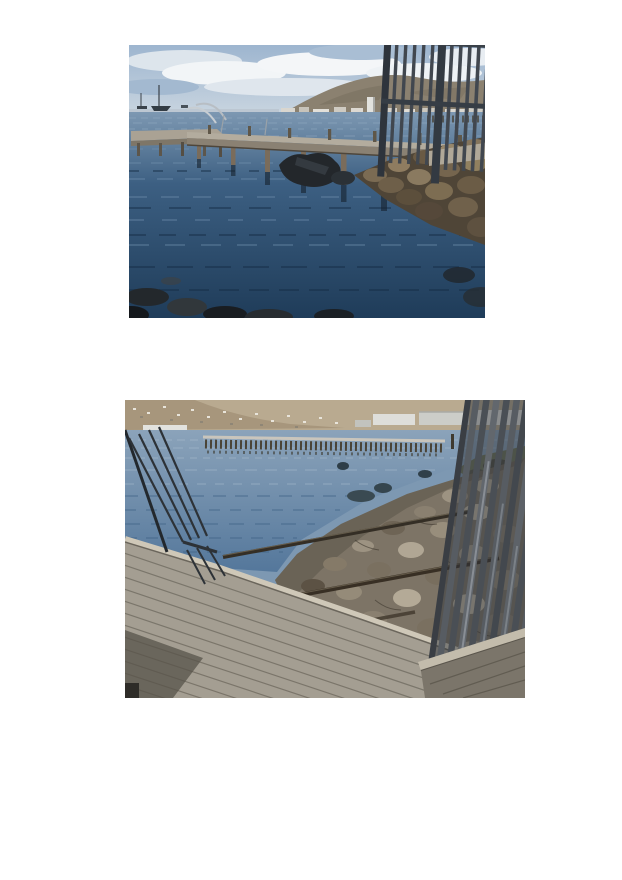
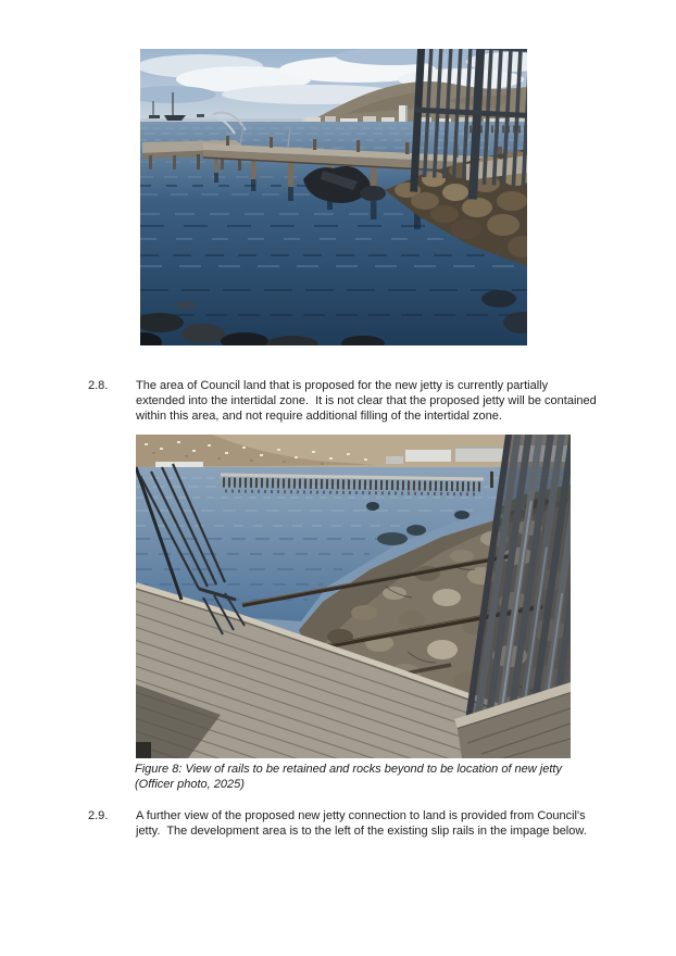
+ 2.8.
+ The area of Council land that is proposed for the new jetty is currently partially extended into the intertidal zone. It is not clear that the proposed jetty will be contained within this area, and not require additional filling of the intertidal zone.
+ Figure 8: View of rails to be retained and rocks beyond to be location of new jetty (Officer photo, 2025)
+ 2.9.
+ A further view of the proposed new jetty connection to land is provided from Council's jetty. The development area is to the left of the existing slip rails in the impage below.
